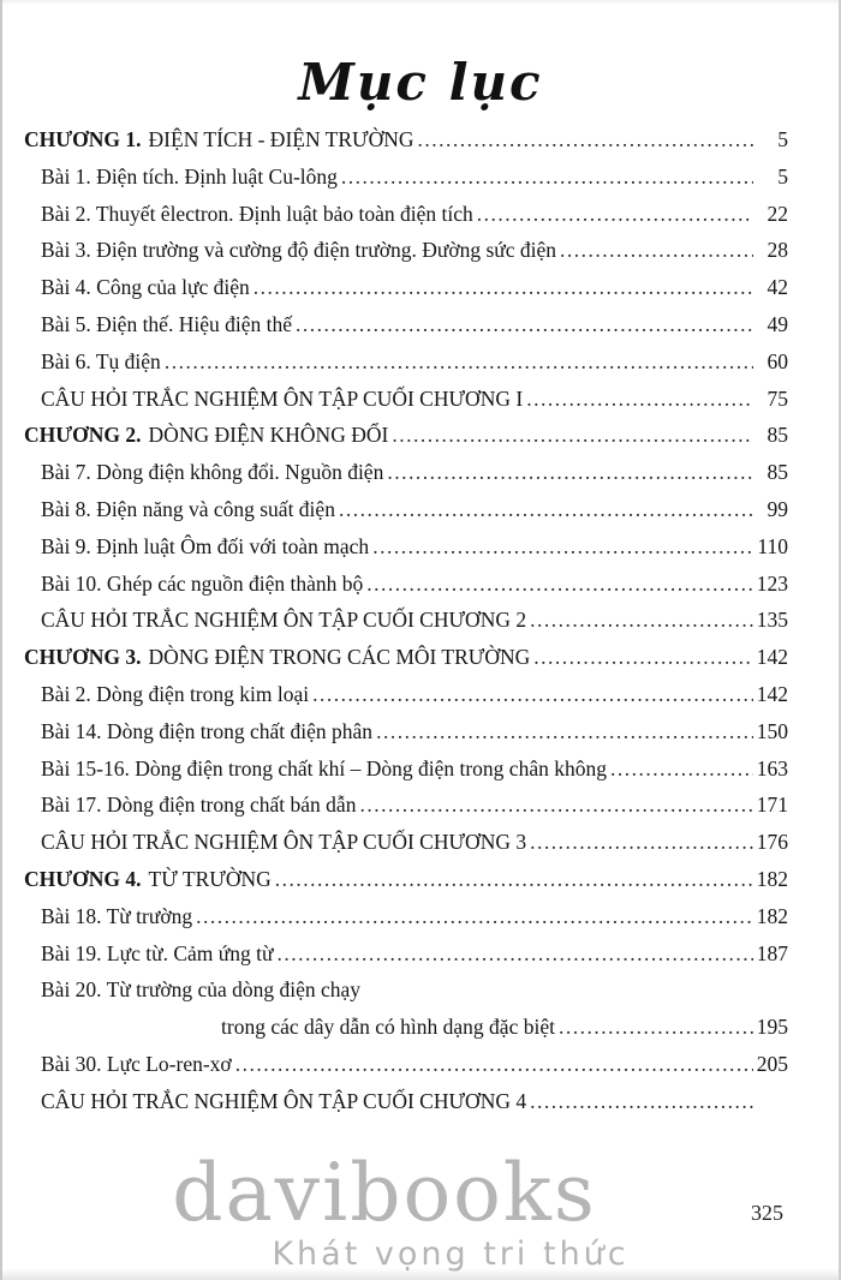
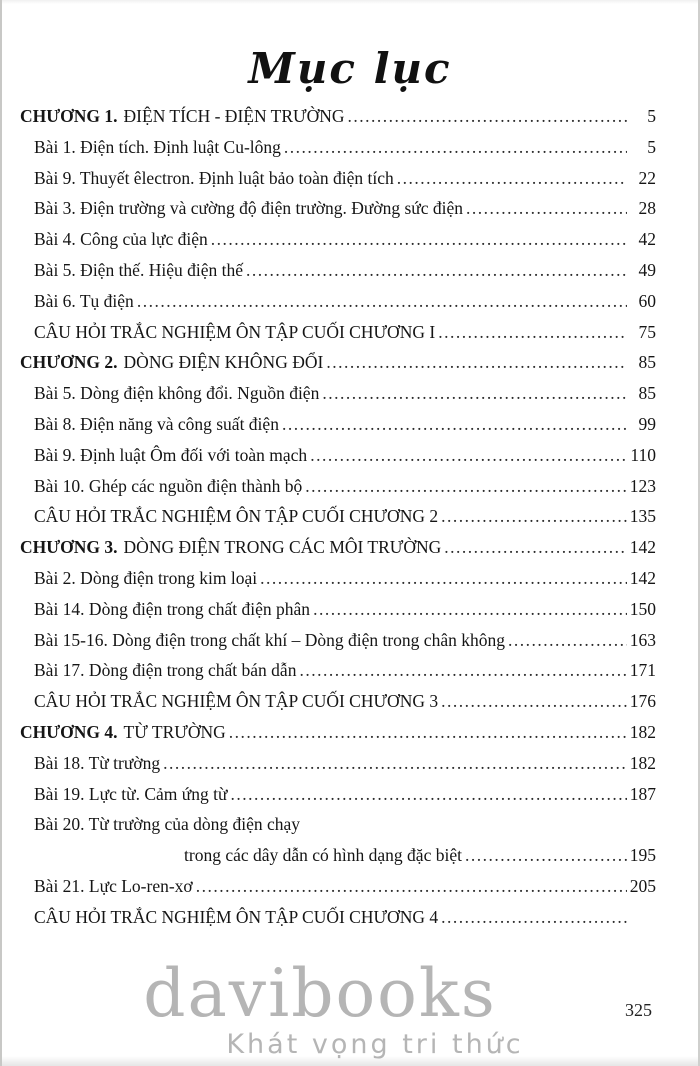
  Mục lục
  CHƯƠNG 1.
  ĐIỆN TÍCH - ĐIỆN TRƯỜNG
  5
  Bài 1. Điện tích. Định luật Cu-lông
  5
- Bài 2. Thuyết êlectron. Định luật bảo toàn điện tích
+ Bài 9. Thuyết êlectron. Định luật bảo toàn điện tích
  22
  Bài 3. Điện trường và cường độ điện trường. Đường sức điện
  28
  Bài 4. Công của lực điện
  42
  Bài 5. Điện thế. Hiệu điện thế
  49
  Bài 6. Tụ điện
  60
  CÂU HỎI TRẮC NGHIỆM ÔN TẬP CUỐI CHƯƠNG I
  75
  CHƯƠNG 2.
  DÒNG ĐIỆN KHÔNG ĐỔI
  85
- Bài 7. Dòng điện không đổi. Nguồn điện
+ Bài 5. Dòng điện không đổi. Nguồn điện
  85
  Bài 8. Điện năng và công suất điện
  99
  Bài 9. Định luật Ôm đối với toàn mạch
  110
  Bài 10. Ghép các nguồn điện thành bộ
  123
  CÂU HỎI TRẮC NGHIỆM ÔN TẬP CUỐI CHƯƠNG 2
  135
  CHƯƠNG 3.
  DÒNG ĐIỆN TRONG CÁC MÔI TRƯỜNG
  142
  Bài 2. Dòng điện trong kim loại
  142
  Bài 14. Dòng điện trong chất điện phân
  150
  Bài 15-16. Dòng điện trong chất khí – Dòng điện trong chân không
  163
  Bài 17. Dòng điện trong chất bán dẫn
  171
  CÂU HỎI TRẮC NGHIỆM ÔN TẬP CUỐI CHƯƠNG 3
  176
  CHƯƠNG 4.
  TỪ TRƯỜNG
  182
  Bài 18. Từ trường
  182
  Bài 19. Lực từ. Cảm ứng từ
  187
  Bài 20. Từ trường của dòng điện chạy
  trong các dây dẫn có hình dạng đặc biệt
  195
- Bài 30. Lực Lo-ren-xơ
+ Bài 21. Lực Lo-ren-xơ
  205
  CÂU HỎI TRẮC NGHIỆM ÔN TẬP CUỐI CHƯƠNG 4
  325
  davibooks
  Khát vọng tri thức
